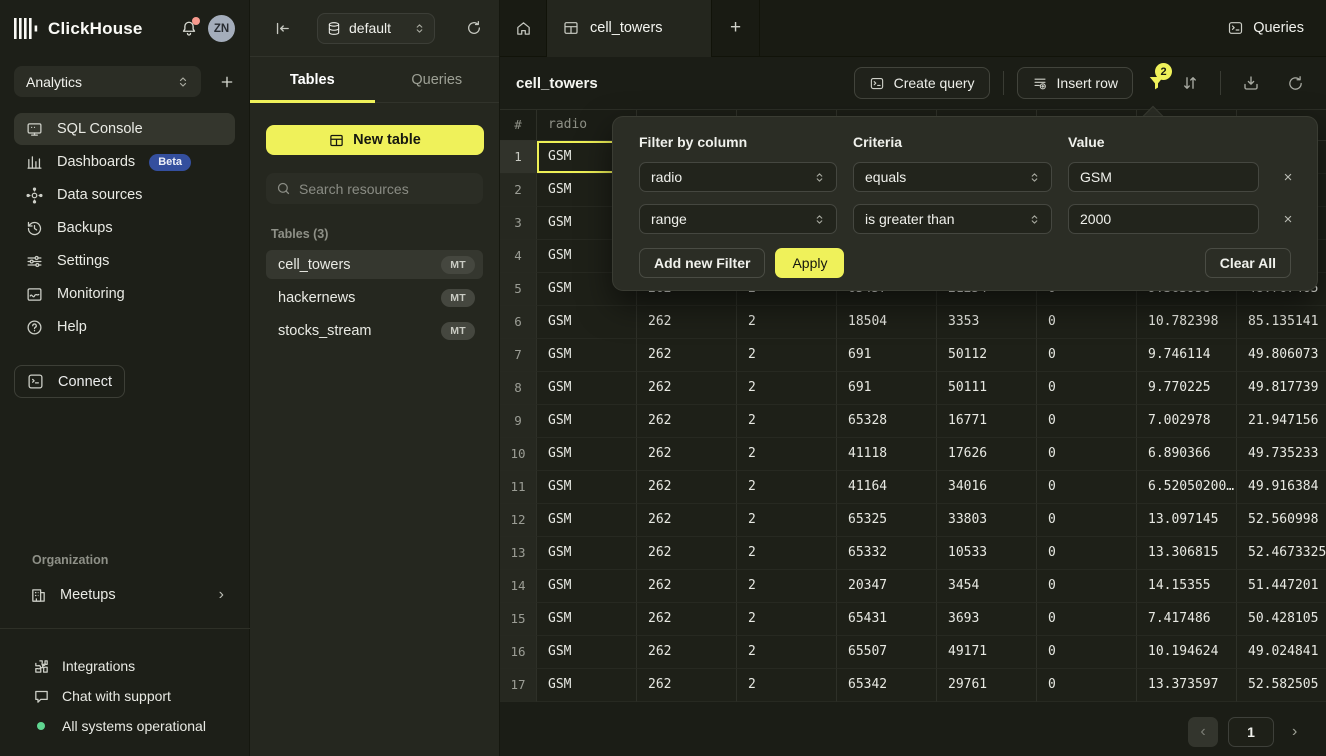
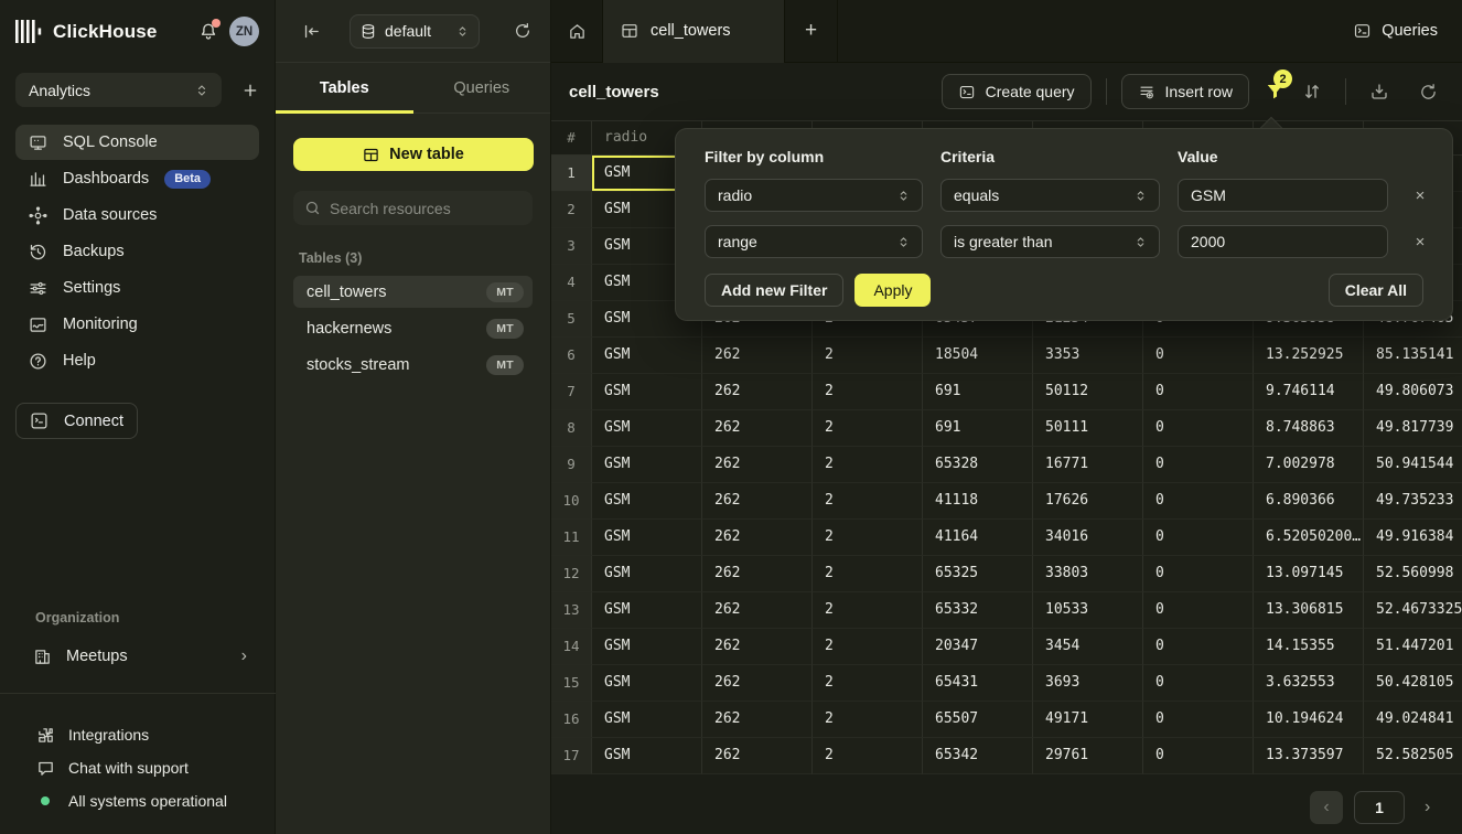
  ClickHouse
  ZN
  Analytics
  SQL Console
  Dashboards
  Beta
  Data sources
  Backups
  Settings
  Monitoring
  Help
  Connect
  Organization
  Meetups
  ›
  Integrations
  Chat with support
  All systems operational
  default
  Tables
  Queries
  New table
  Search resources
  Tables (3)
  cell_towers
  MT
  hackernews
  MT
  stocks_stream
  MT
  cell_towers
  +
  Queries
  cell_towers
  Create query
  Insert row
  2
  #
  radio
  1
  GSM
  2
  GSM
  3
  GSM
  4
  GSM
  5
  GSM
  6
  GSM
  262
  2
  18504
  3353
  0
- 10.782398
+ 13.252925
  85.135141
  7
  GSM
  262
  2
  691
  50112
  0
  9.746114
  49.806073
  8
  GSM
  262
  2
  691
  50111
  0
- 9.770225
+ 8.748863
  49.817739
  9
  GSM
  262
  2
  65328
  16771
  0
  7.002978
- 21.947156
+ 50.941544
  10
  GSM
  262
  2
  41118
  17626
  0
  6.890366
  49.735233
  11
  GSM
  262
  2
  41164
  34016
  0
  6.52050200…
  49.916384
  12
  GSM
  262
  2
  65325
  33803
  0
  13.097145
  52.560998
  13
  GSM
  262
  2
  65332
  10533
  0
  13.306815
  52.4673325
  14
  GSM
  262
  2
  20347
  3454
  0
  14.15355
  51.447201
  15
  GSM
  262
  2
  65431
  3693
  0
- 7.417486
+ 3.632553
  50.428105
  16
  GSM
  262
  2
  65507
  49171
  0
  10.194624
  49.024841
  17
  GSM
  262
  2
  65342
  29761
  0
  13.373597
  52.582505
  ‹
  1
  ›
  Filter by column
  Criteria
  Value
  radio
  equals
  GSM
  ×
  range
  is greater than
  2000
  ×
  Add new Filter
  Apply
  Clear All
